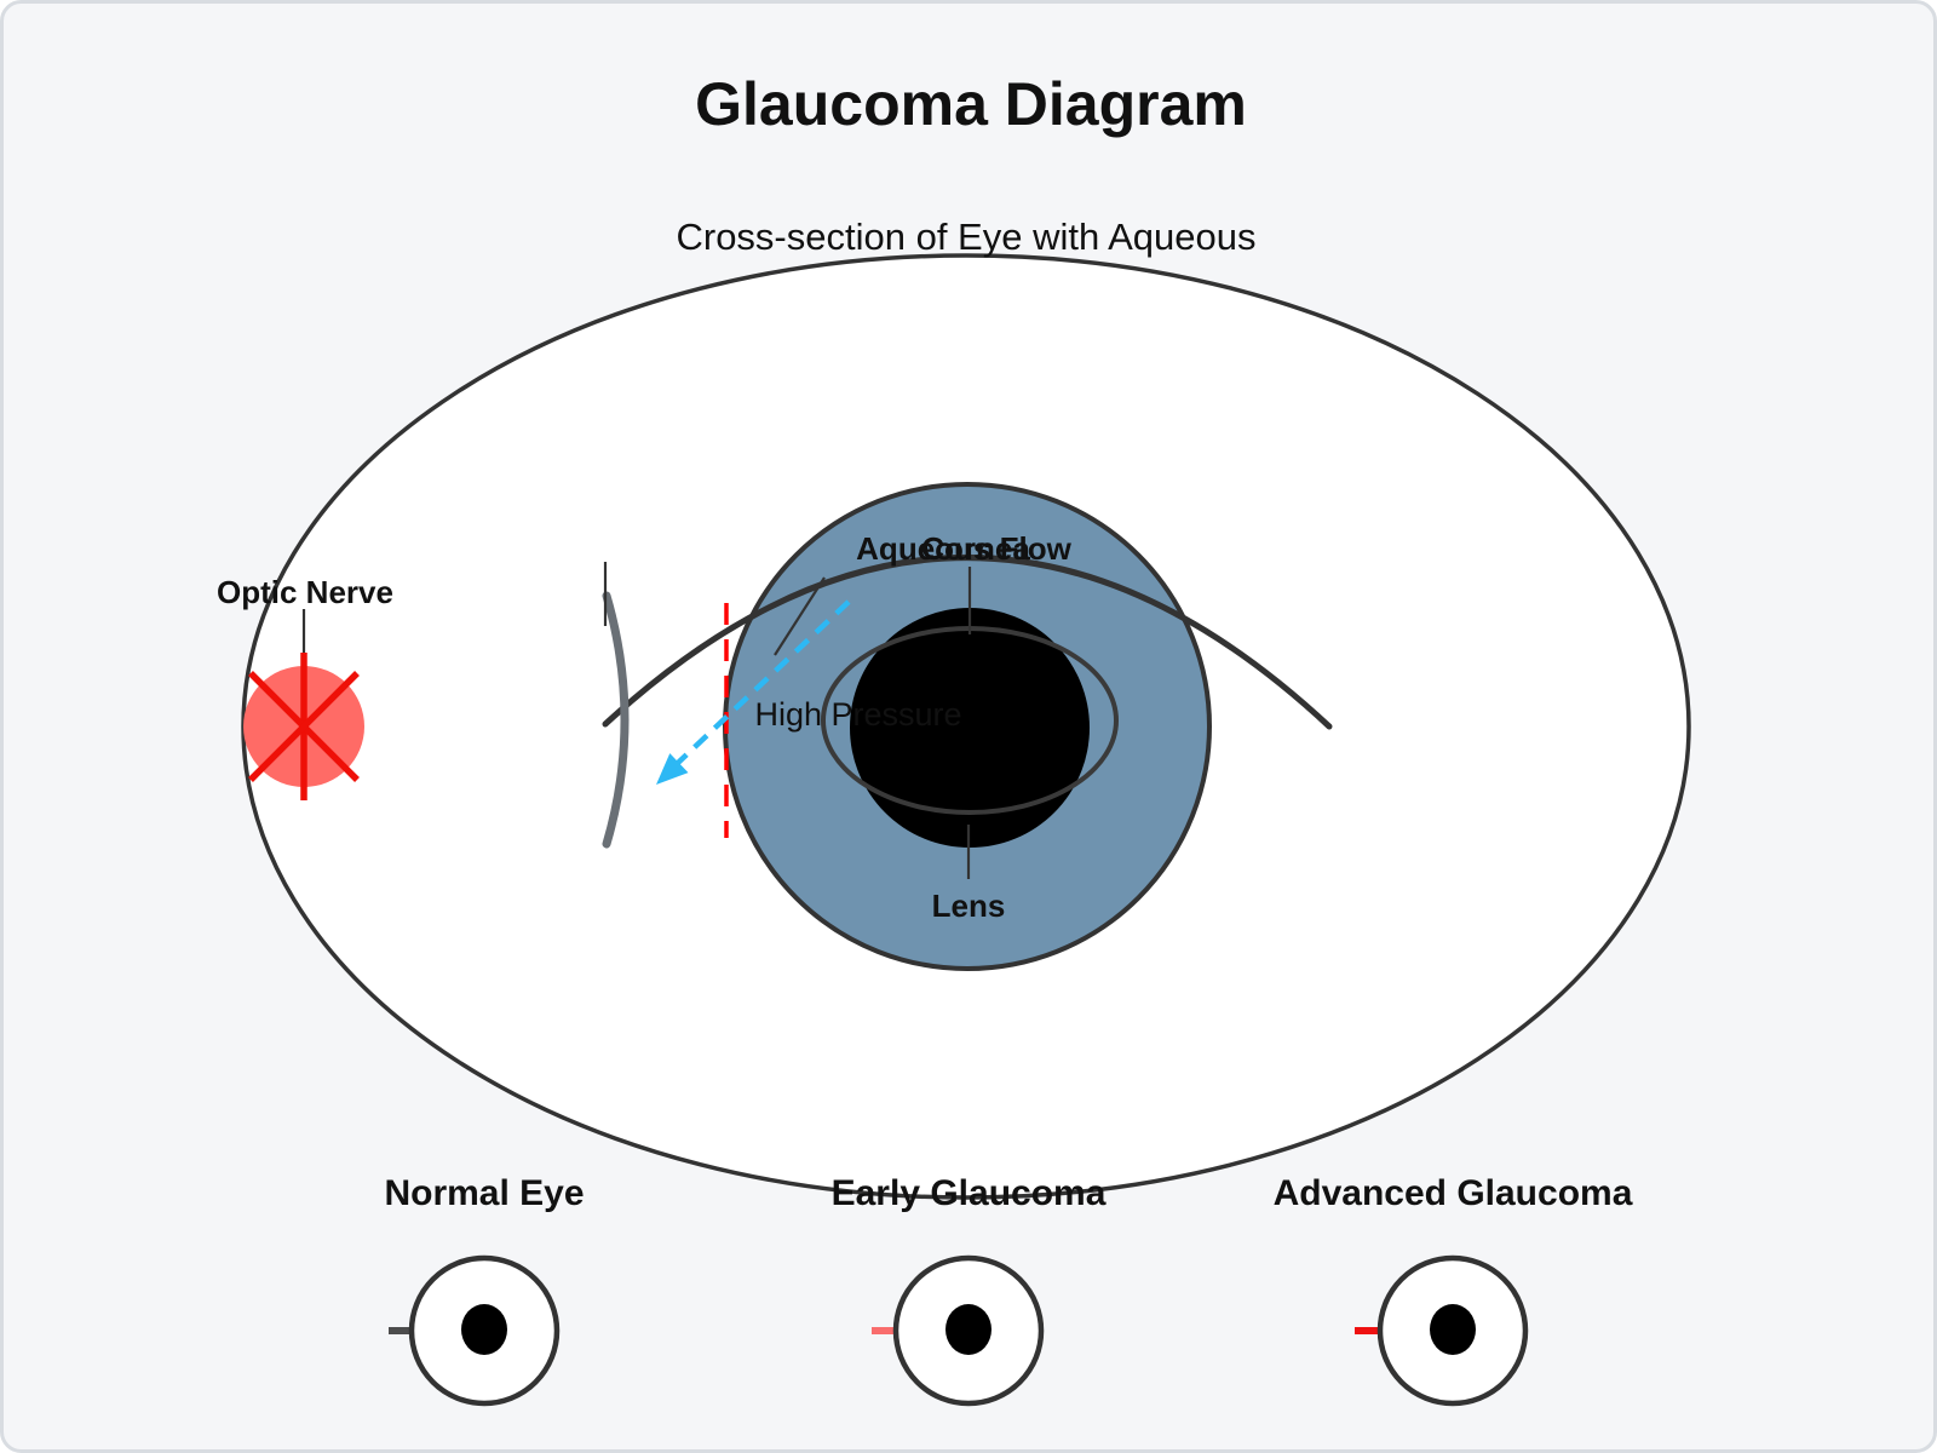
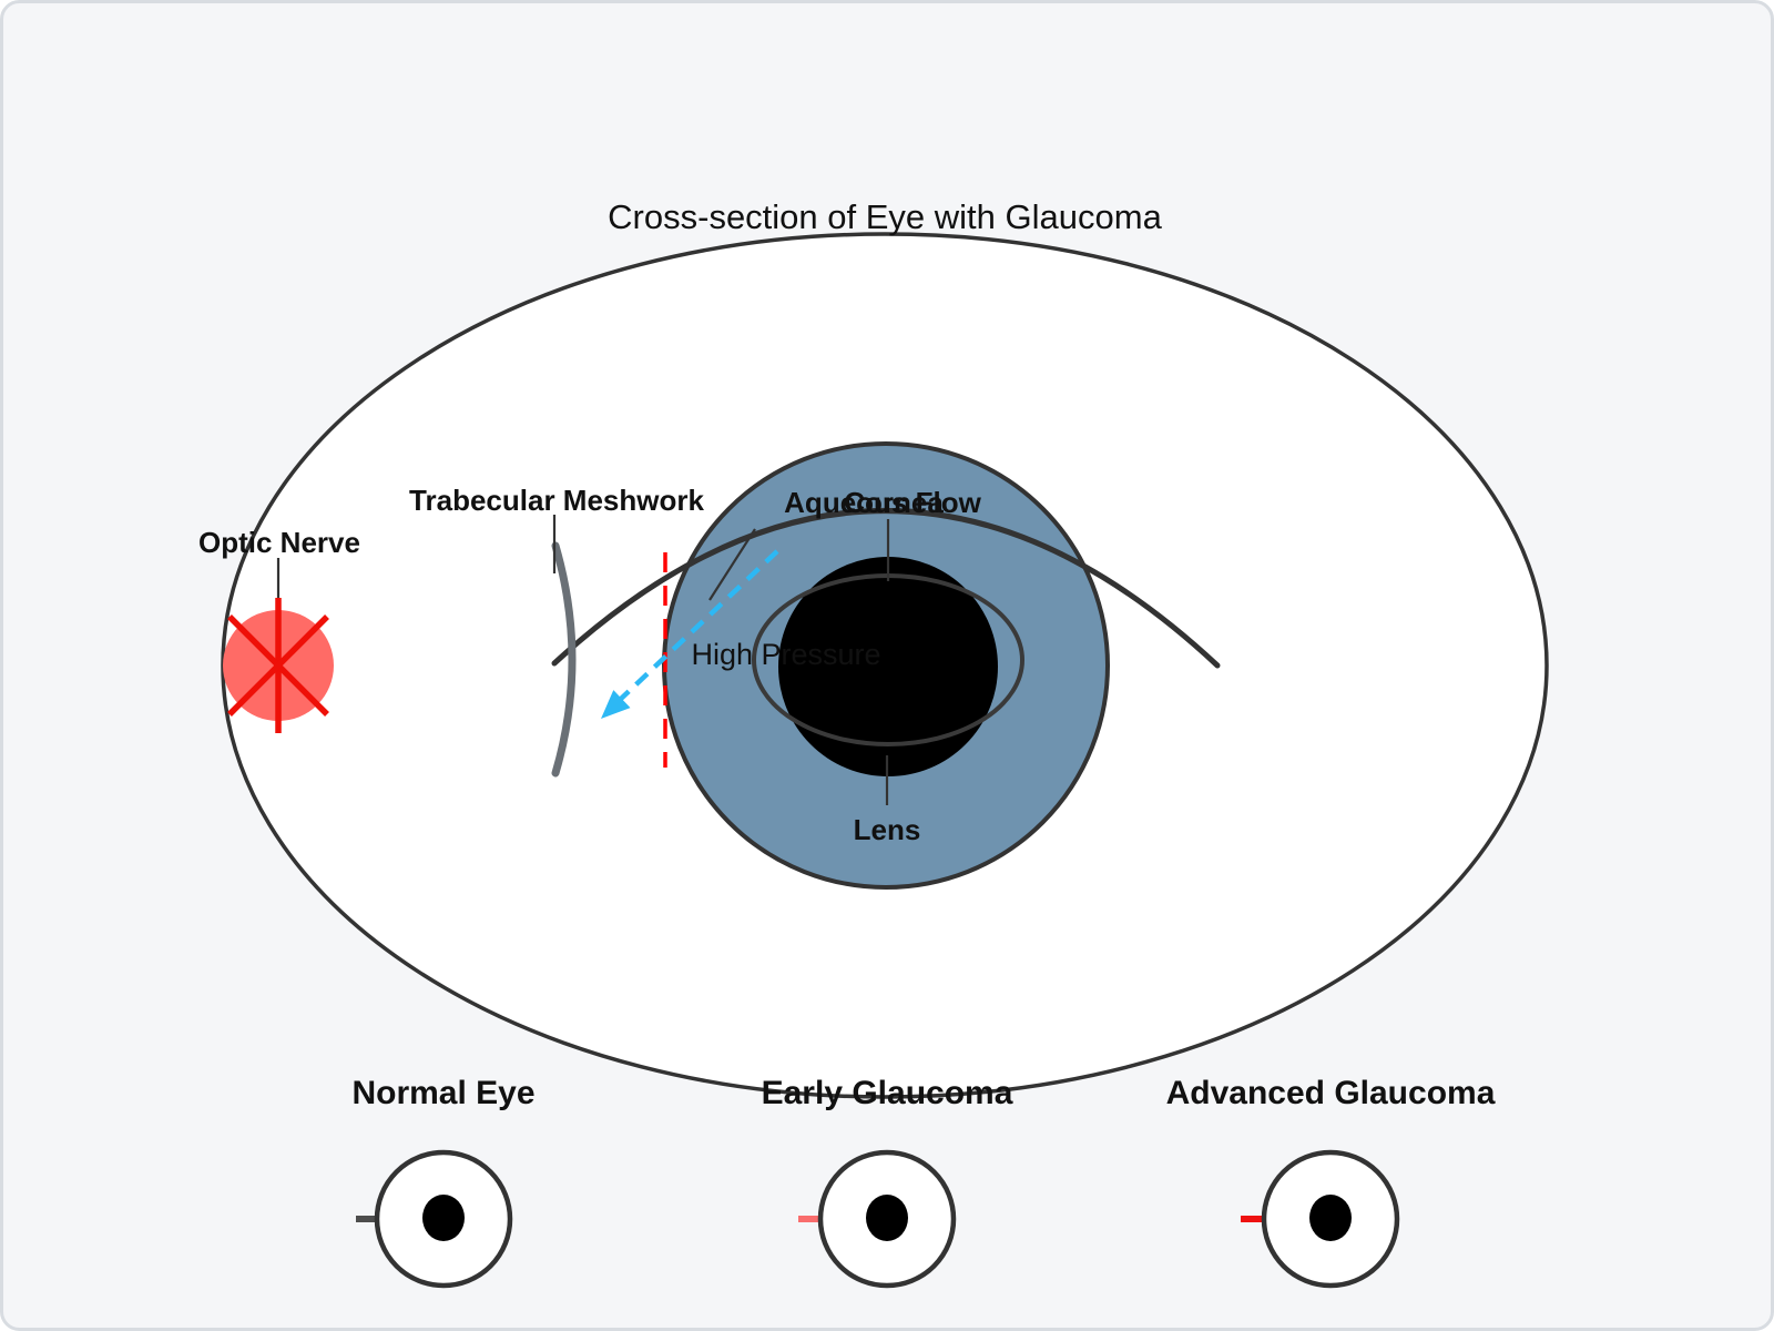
- Glaucoma Diagram
- Cross-section of Eye with Aqueous
+ Cross-section of Eye with Glaucoma
  Optic Nerve
+ Trabecular Meshwork
  Aqueous Flow
  Cornea
  Lens
  High Pressure
  Normal Eye
  Early Glaucoma
  Advanced Glaucoma
